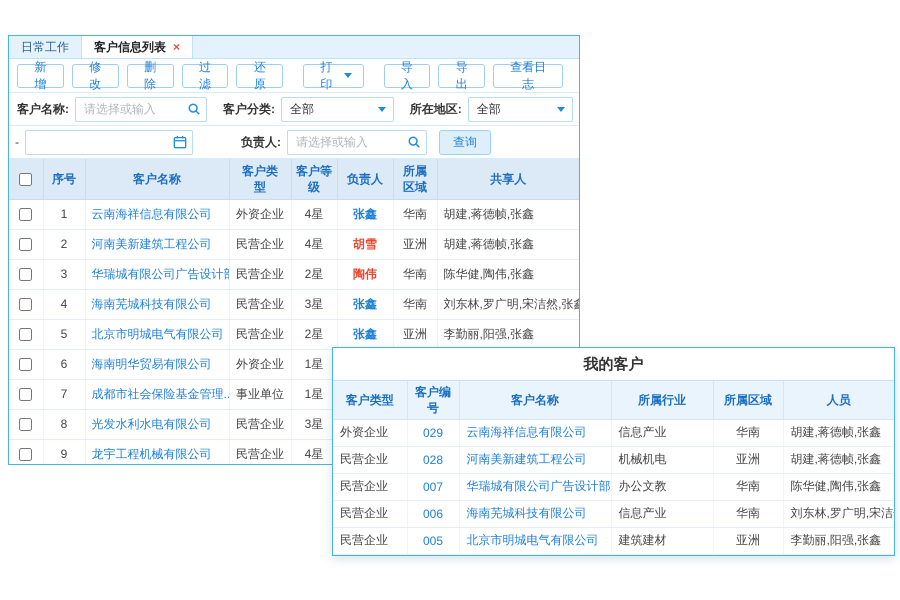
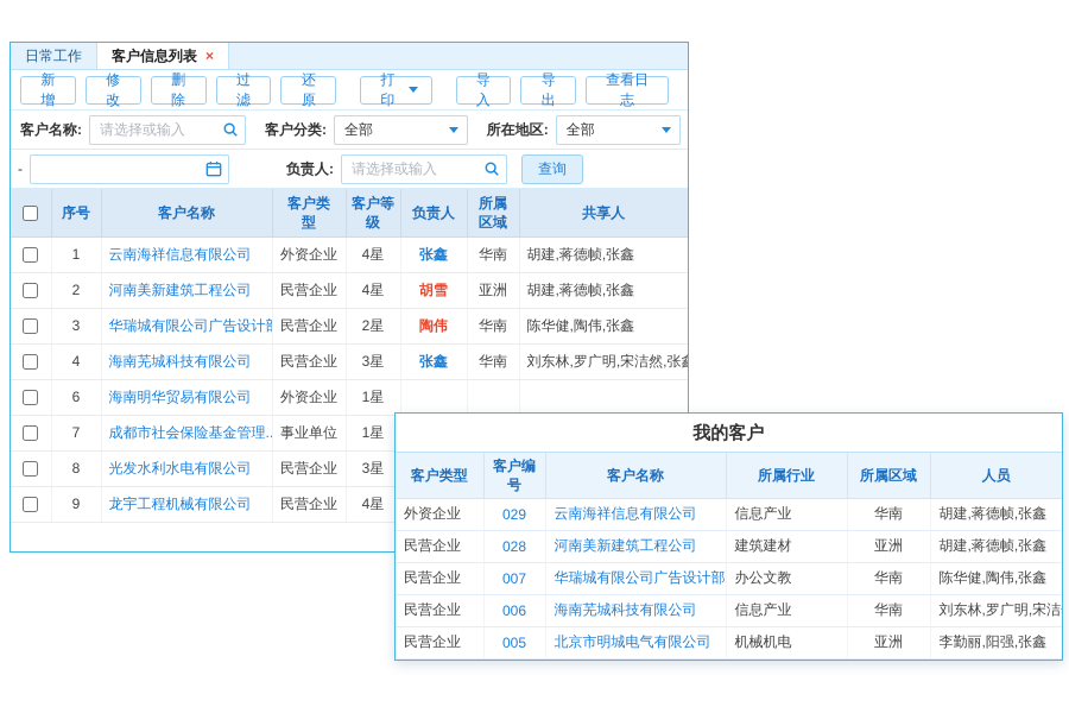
  日常工作
  客户信息列表
  ×
  新增
  修改
  删除
  过滤
  还原
  打印
  导入
  导出
  查看日志
  客户名称:
  请选择或输入
  客户分类:
  全部
  所在地区:
  全部
  -
  负责人:
  请选择或输入
  查询
  	序号	客户名称	客户类型	客户等级	负责人	所属区域	共享人
  	1	云南海祥信息有限公司	外资企业	4星	张鑫	华南	胡建,蒋德帧,张鑫
  	2	河南美新建筑工程公司	民营企业	4星	胡雪	亚洲	胡建,蒋德帧,张鑫
  	3	华瑞城有限公司广告设计	民营企业	2星	陶伟	华南	陈华健,陶伟,张鑫
  	4	海南芜城科技有限公司	民营企业	3星	张鑫	华南	刘东林,罗广明,宋洁然,张
- 	5	北京市明城电气有限公司	民营企业	2星	张鑫	亚洲	李勤丽,阳强,张鑫
  	6	海南明华贸易有限公司	外资企业	1星
  	7	成都市社会保险基金管理.	事业单位	1星
  	8	光发水利水电有限公司	民营企业	3星
  	9	龙宇工程机械有限公司	民营企业	4星
  我的客户
  客户类型	客户编号	客户名称	所属行业	所属区域	人员
  外资企业	029	云南海祥信息有限公司	信息产业	华南	胡建,蒋德帧,张鑫
- 民营企业	028	河南美新建筑工程公司	机械机电	亚洲	胡建,蒋德帧,张鑫
+ 民营企业	028	河南美新建筑工程公司	建筑建材	亚洲	胡建,蒋德帧,张鑫
  民营企业	007	华瑞城有限公司广告设计部	办公文教	华南	陈华健,陶伟,张鑫
  民营企业	006	海南芜城科技有限公司	信息产业	华南	刘东林,罗广明,宋洁
- 民营企业	005	北京市明城电气有限公司	建筑建材	亚洲	李勤丽,阳强,张鑫
+ 民营企业	005	北京市明城电气有限公司	机械机电	亚洲	李勤丽,阳强,张鑫
